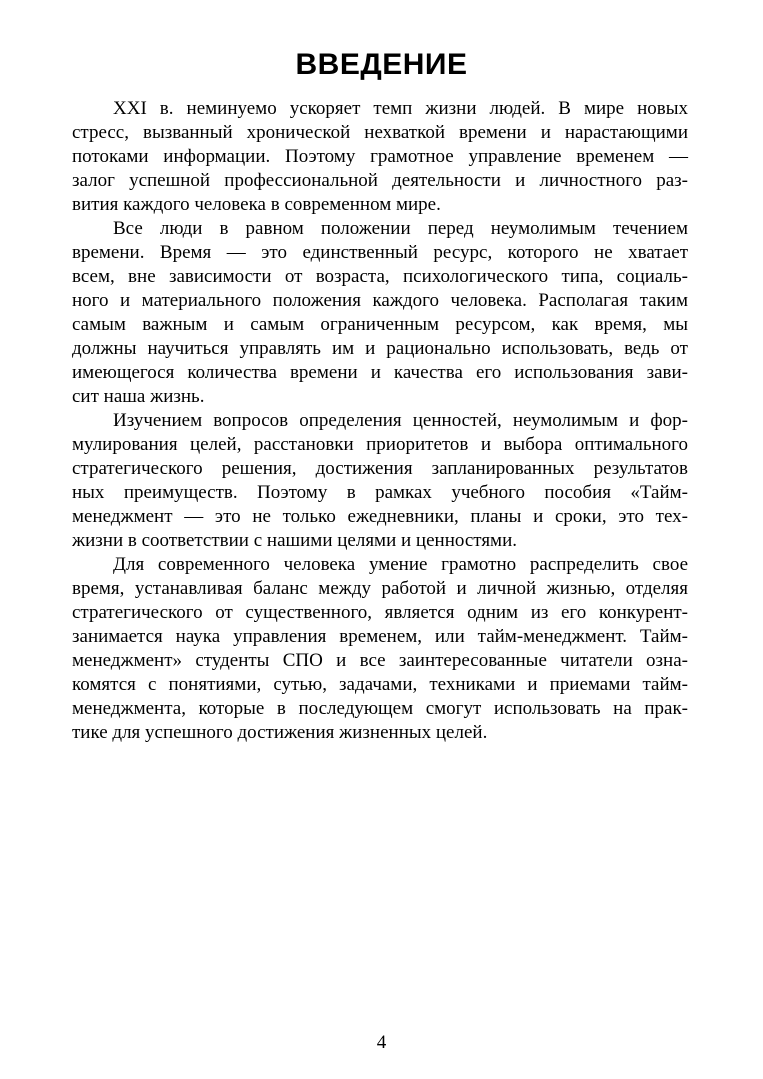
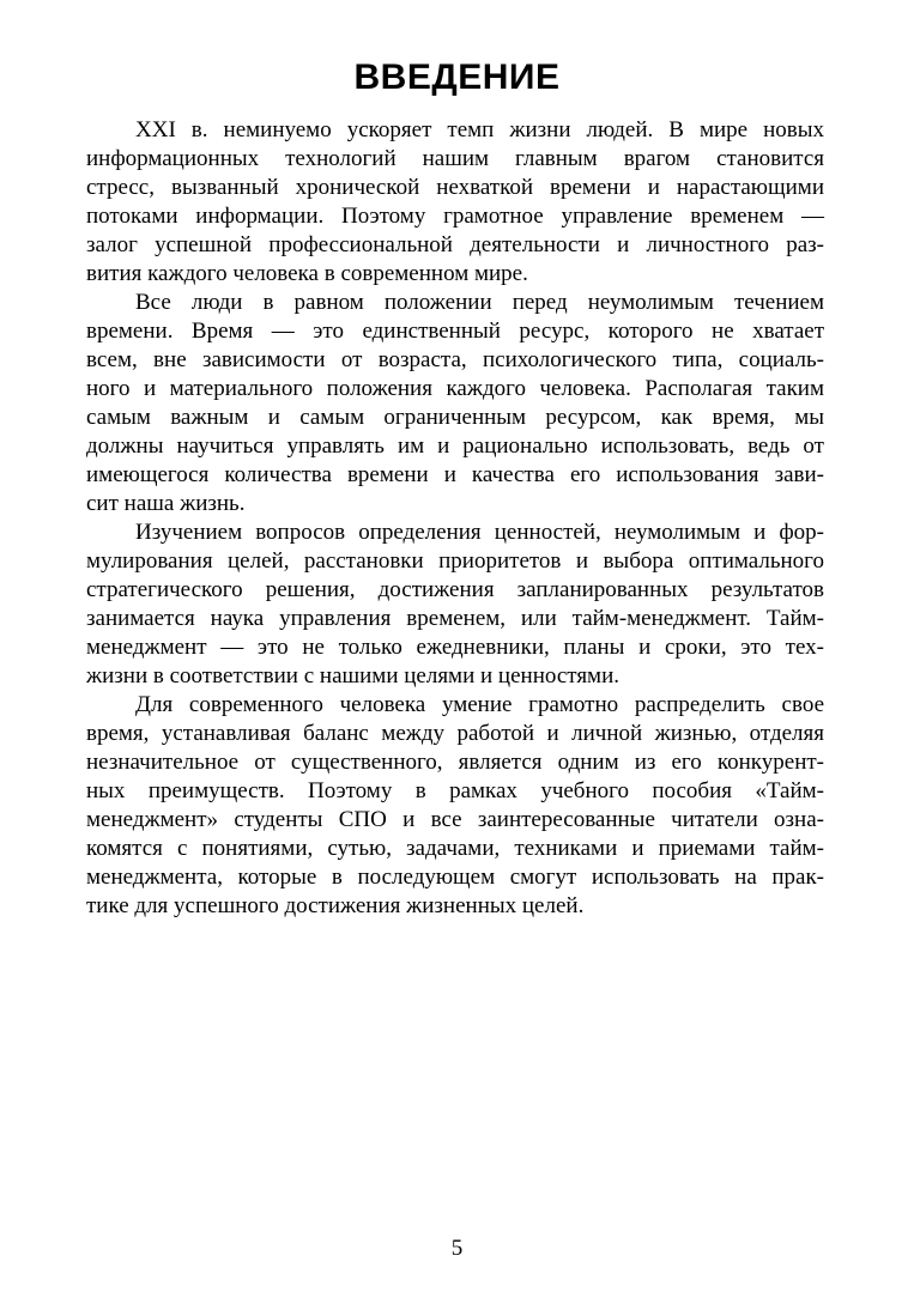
  ВВЕДЕНИЕ
  XXI в. неминуемо ускоряет темп жизни людей. В мире новых
+ информационных технологий нашим главным врагом становится
  стресс, вызванный хронической нехваткой времени и нарастающими
  потоками информации. Поэтому грамотное управление временем —
  залог успешной профессиональной деятельности и личностного раз-
  вития каждого человека в современном мире.
  Все люди в равном положении перед неумолимым течением
  времени. Время — это единственный ресурс, которого не хватает
  всем, вне зависимости от возраста, психологического типа, социаль-
  ного и материального положения каждого человека. Располагая таким
  самым важным и самым ограниченным ресурсом, как время, мы
  должны научиться управлять им и рационально использовать, ведь от
  имеющегося количества времени и качества его использования зави-
  сит наша жизнь.
  Изучением вопросов определения ценностей, неумолимым и фор-
  мулирования целей, расстановки приоритетов и выбора оптимального
  стратегического решения, достижения запланированных результатов
- ных преимуществ. Поэтому в рамках учебного пособия «Тайм-
+ занимается наука управления временем, или тайм-менеджмент. Тайм-
  менеджмент — это не только ежедневники, планы и сроки, это тех-
  жизни в соответствии с нашими целями и ценностями.
  Для современного человека умение грамотно распределить свое
  время, устанавливая баланс между работой и личной жизнью, отделяя
- стратегического от существенного, является одним из его конкурент-
+ незначительное от существенного, является одним из его конкурент-
- занимается наука управления временем, или тайм-менеджмент. Тайм-
+ ных преимуществ. Поэтому в рамках учебного пособия «Тайм-
  менеджмент» студенты СПО и все заинтересованные читатели озна-
  комятся с понятиями, сутью, задачами, техниками и приемами тайм-
  менеджмента, которые в последующем смогут использовать на прак-
  тике для успешного достижения жизненных целей.
- 4
+ 5
